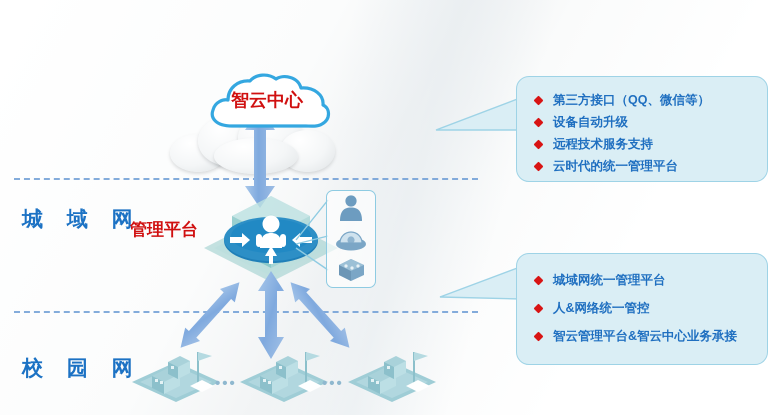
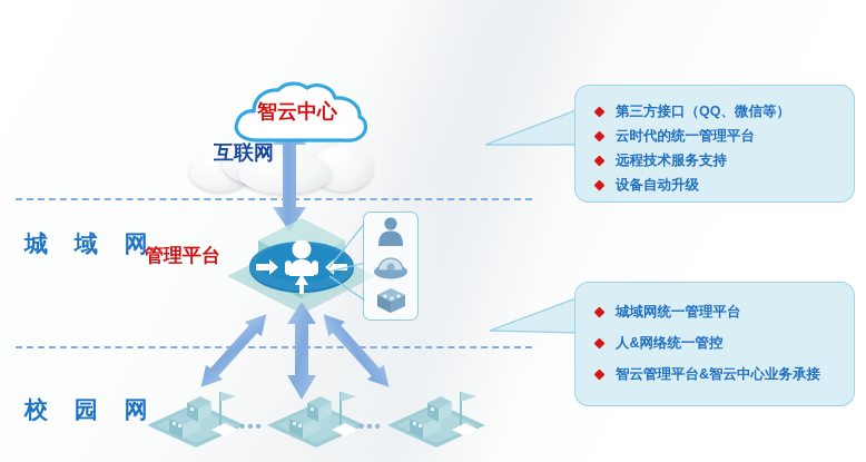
  城 域 网
  校 园 网
+ 互联网
  智云中心
  管理平台
  第三方接口（QQ、微信等）
- 设备自动升级
+ 云时代的统一管理平台
  远程技术服务支持
- 云时代的统一管理平台
+ 设备自动升级
  城域网统一管理平台
  人&网络统一管控
  智云管理平台&智云中心业务承接
  •••
  •••
